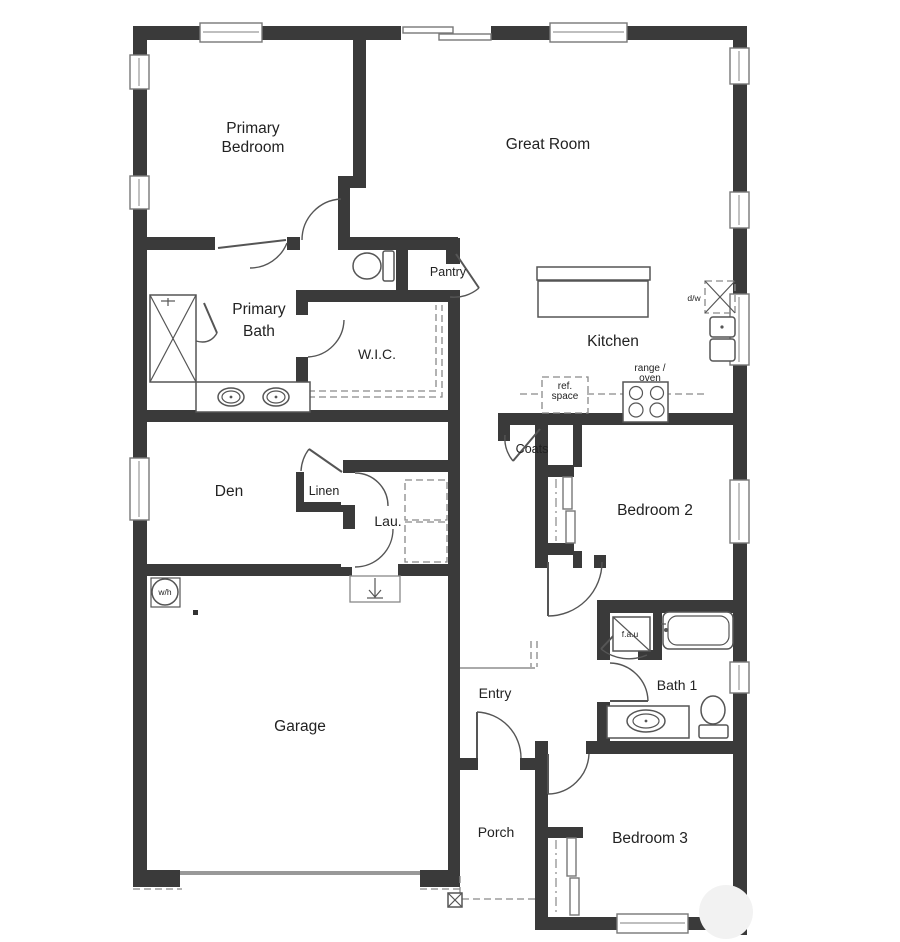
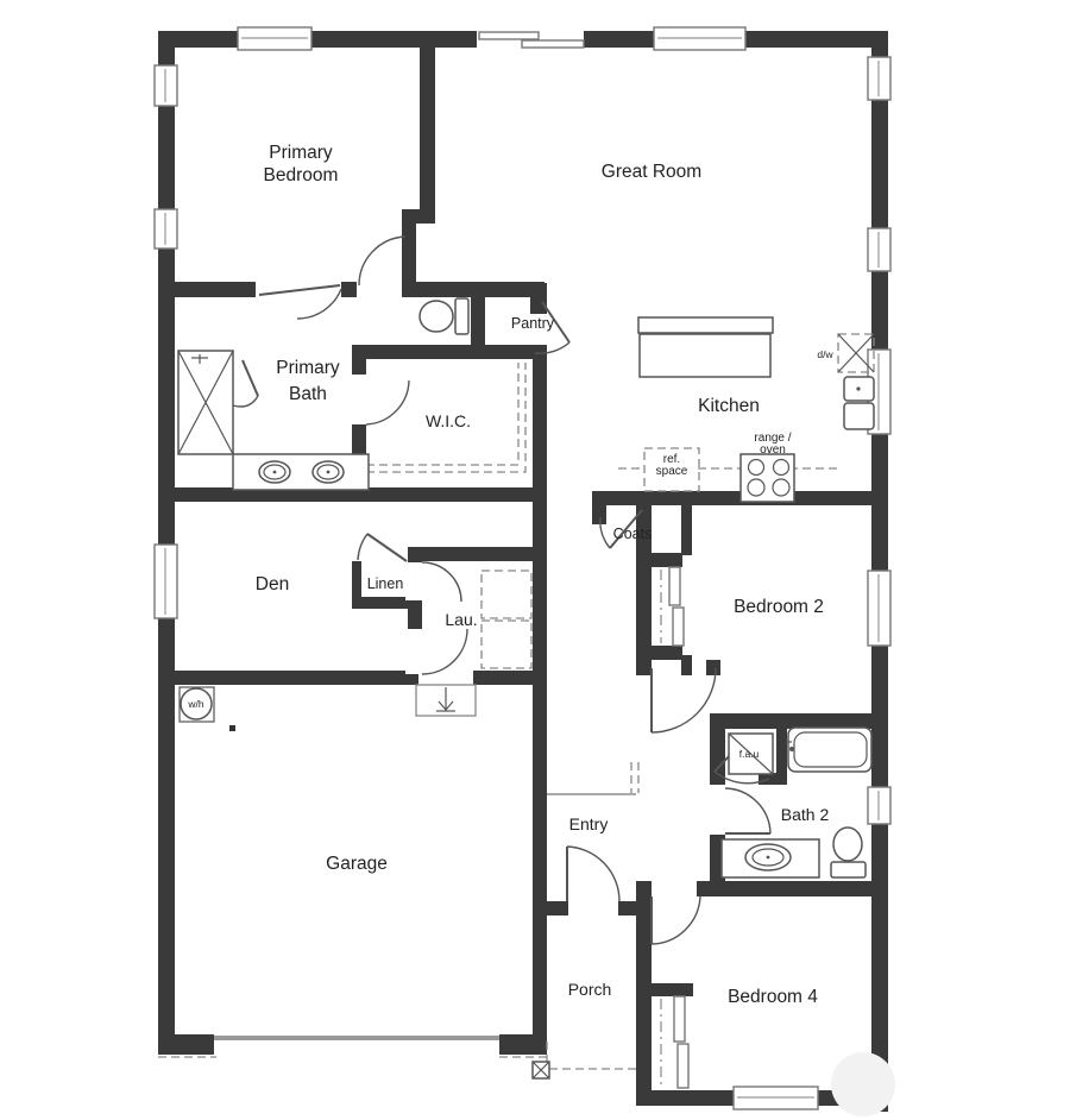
  Primary
  Bedroom
  Great Room
  Pantry
  Primary
  Bath
  W.I.C.
  Kitchen
  d/w
  range /
  oven
  ref.
  space
  Coats
  Den
  Linen
  Lau.
  Bedroom 2
  w/h
  Garage
  Entry
  f.a.u
- Bath 1
+ Bath 2
  Porch
- Bedroom 3
+ Bedroom 4
